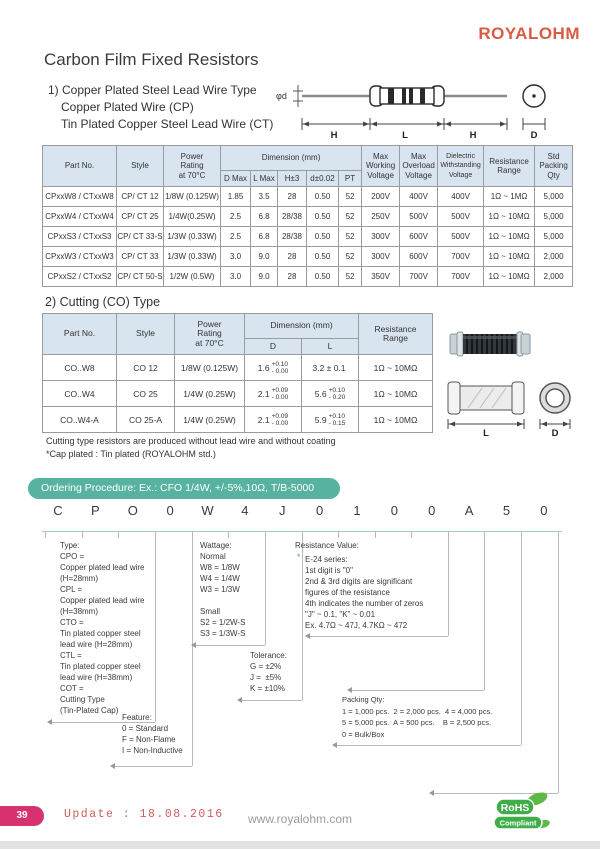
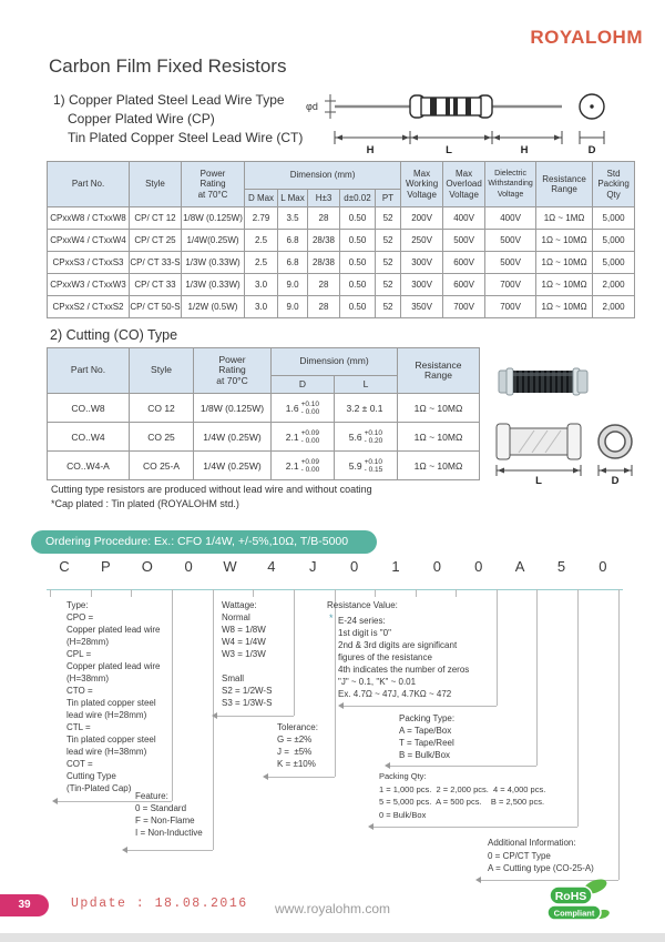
  ROYALOHM
  Carbon Film Fixed Resistors
  1) Copper Plated Steel Lead Wire Type
  Copper Plated Wire (CP)
  Tin Plated Copper Steel Lead Wire (CT)
  φd
  H
  L
  H
  D
  Part No.	Style	Power Rating at 70°C	Dimension (mm)	Max Working Voltage	Max Overload Voltage		Resistance Range	Std Packing Qty
  D Max	L Max	H±3	d±0.02	PT
- CPxxW8 / CTxxW8	CP/ CT 12	1/8W (0.125W)	1.85	3.5	28	0.50	52	200V	400V	400V	1Ω ~ 1MΩ	5,000
+ CPxxW8 / CTxxW8	CP/ CT 12	1/8W (0.125W)	2.79	3.5	28	0.50	52	200V	400V	400V	1Ω ~ 1MΩ	5,000
  CPxxW4 / CTxxW4	CP/ CT 25	1/4W(0.25W)	2.5	6.8	28/38	0.50	52	250V	500V	500V	1Ω ~ 10MΩ	5,000
  CPxxS3 / CTxxS3	CP/ CT 33-S	1/3W (0.33W)	2.5	6.8	28/38	0.50	52	300V	600V	500V	1Ω ~ 10MΩ	5,000
  CPxxW3 / CTxxW3	CP/ CT 33	1/3W (0.33W)	3.0	9.0	28	0.50	52	300V	600V	700V	1Ω ~ 10MΩ	2,000
  CPxxS2 / CTxxS2	CP/ CT 50-S	1/2W (0.5W)	3.0	9.0	28	0.50	52	350V	700V	700V	1Ω ~ 10MΩ	2,000
  2) Cutting (CO) Type
  Part No.	Style	Power Rating at 70°C	Dimension (mm)	Resistance Range
  D	L
  CO..W8	CO 12	1/8W (0.125W)	1.6	3.2 ± 0.1	1Ω ~ 10MΩ
  Cutting type resistors are produced without lead wire and without coating
  *Cap plated : Tin plated (ROYALOHM std.)
  L
  D
  Ordering Procedure: Ex.: CFO 1/4W, +/-5%,10Ω, T/B-5000
  C
  P
  O
  0
  W
  4
  J
  0
  1
  0
  0
  A
  5
  0
  Type:
  CPO =
  Copper plated lead wire
  (H=28mm)
  CPL =
  Copper plated lead wire
  (H=38mm)
  CTO =
  Tin plated copper steel
  lead wire (H=28mm)
  CTL =
  Tin plated copper steel
  lead wire (H=38mm)
  COT =
  Cutting Type
  (Tin-Plated Cap)
  Feature:
  0 = Standard
  F = Non-Flame
  I = Non-Inductive
  Wattage:
  Normal
  W8 = 1/8W
  W4 = 1/4W
  W3 = 1/3W
  Small
  S2 = 1/2W-S
  S3 = 1/3W-S
  Tolerance:
  G = ±2%
  J = ±5%
  K = ±10%
  Resistance Value:
  *
  E-24 series:
  1st digit is "0"
  2nd & 3rd digits are significant
  figures of the resistance
  4th indicates the number of zeros
  "J" ~ 0.1, "K" ~ 0.01
  Ex. 4.7Ω ~ 47J, 4.7KΩ ~ 472
+ Packing Type:
+ A = Tape/Box
+ T = Tape/Reel
+ B = Bulk/Box
  Packing Qty:
  1 = 1,000 pcs. 2 = 2,000 pcs. 4 = 4,000 pcs.
  5 = 5,000 pcs. A = 500 pcs. B = 2,500 pcs.
  0 = Bulk/Box
+ Additional Information:
+ 0 = CP/CT Type
+ A = Cutting type (CO-25-A)
  39
  Update : 18.08.2016
  www.royalohm.com
  RoHS
  Compliant
